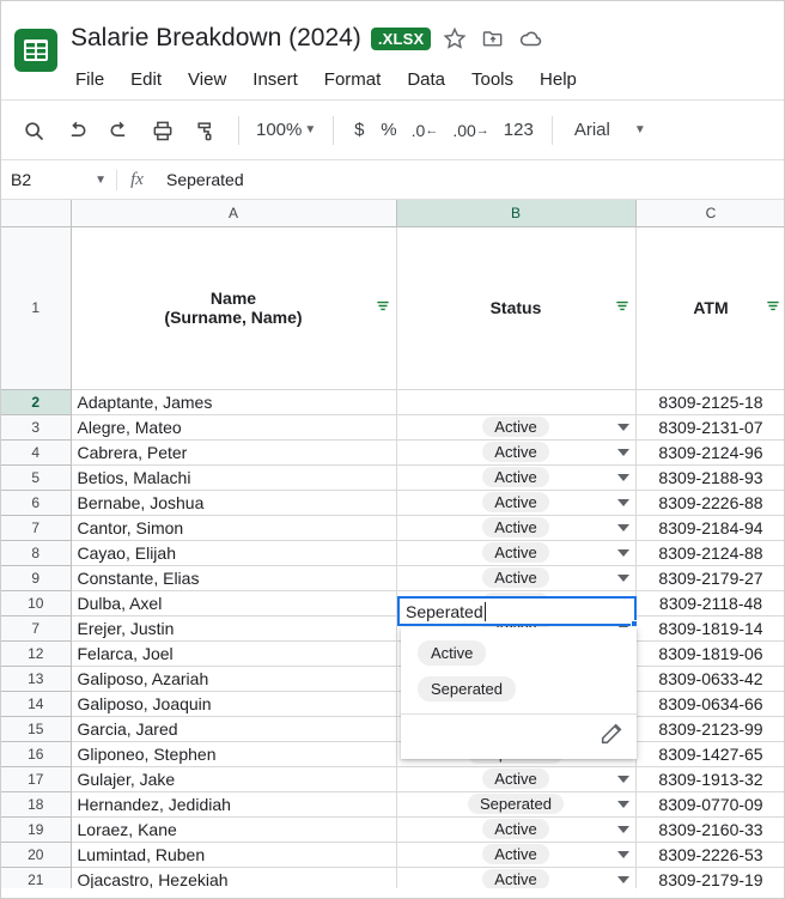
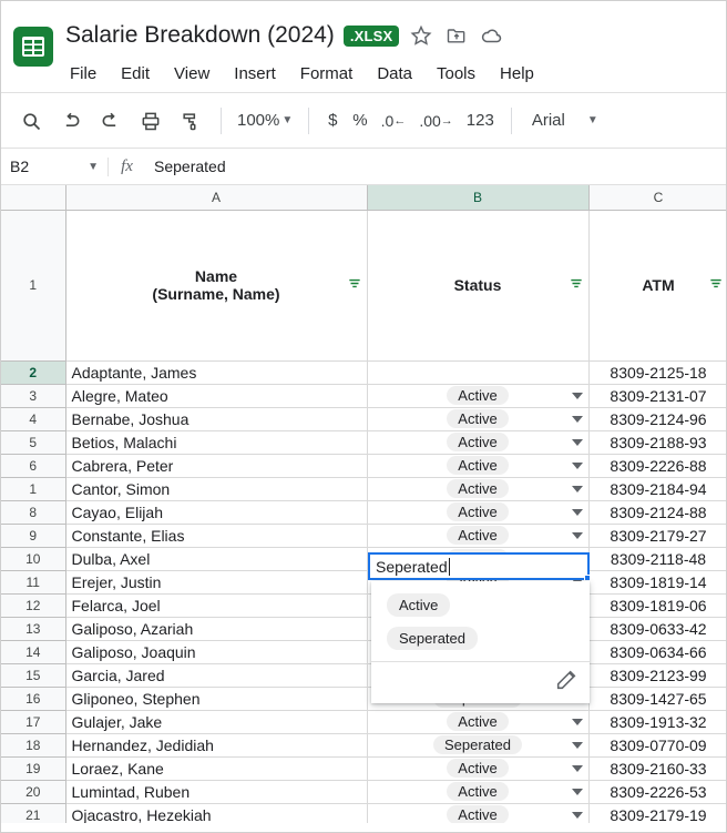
  Salarie Breakdown (2024)
  .XLSX
  File
  Edit
  View
  Insert
  Format
  Data
  Tools
  Help
  100%
  ▼
  $
  %
  .0
  ←
  .00
  →
  123
  Arial
  ▼
  B2
  ▼
  fx
  Seperated
  	A	B	C
  1	Name(Surname, Name)	Status	ATM
  2	Adaptante, James		8309-2125-18
  3	Alegre, Mateo	Active	8309-2131-07
- 4	Cabrera, Peter	Active	8309-2124-96
+ 4	Bernabe, Joshua	Active	8309-2124-96
  5	Betios, Malachi	Active	8309-2188-93
- 6	Bernabe, Joshua	Active	8309-2226-88
+ 6	Cabrera, Peter	Active	8309-2226-88
- 7	Cantor, Simon	Active	8309-2184-94
+ 1	Cantor, Simon	Active	8309-2184-94
  8	Cayao, Elijah	Active	8309-2124-88
  9	Constante, Elias	Active	8309-2179-27
  10	Dulba, Axel		8309-2118-48
- 7	Erejer, Justin		8309-1819-14
+ 11	Erejer, Justin		8309-1819-14
  12	Felarca, Joel		8309-1819-06
  13	Galiposo, Azariah		8309-0633-42
  14	Galiposo, Joaquin		8309-0634-66
  15	Garcia, Jared		8309-2123-99
  16	Gliponeo, Stephen		8309-1427-65
  17	Gulajer, Jake	Active	8309-1913-32
  18	Hernandez, Jedidiah	Seperated	8309-0770-09
  19	Loraez, Kane	Active	8309-2160-33
  20	Lumintad, Ruben	Active	8309-2226-53
  21	Ojacastro, Hezekiah	Active	8309-2179-19
  Seperated
  Active
  Seperated
